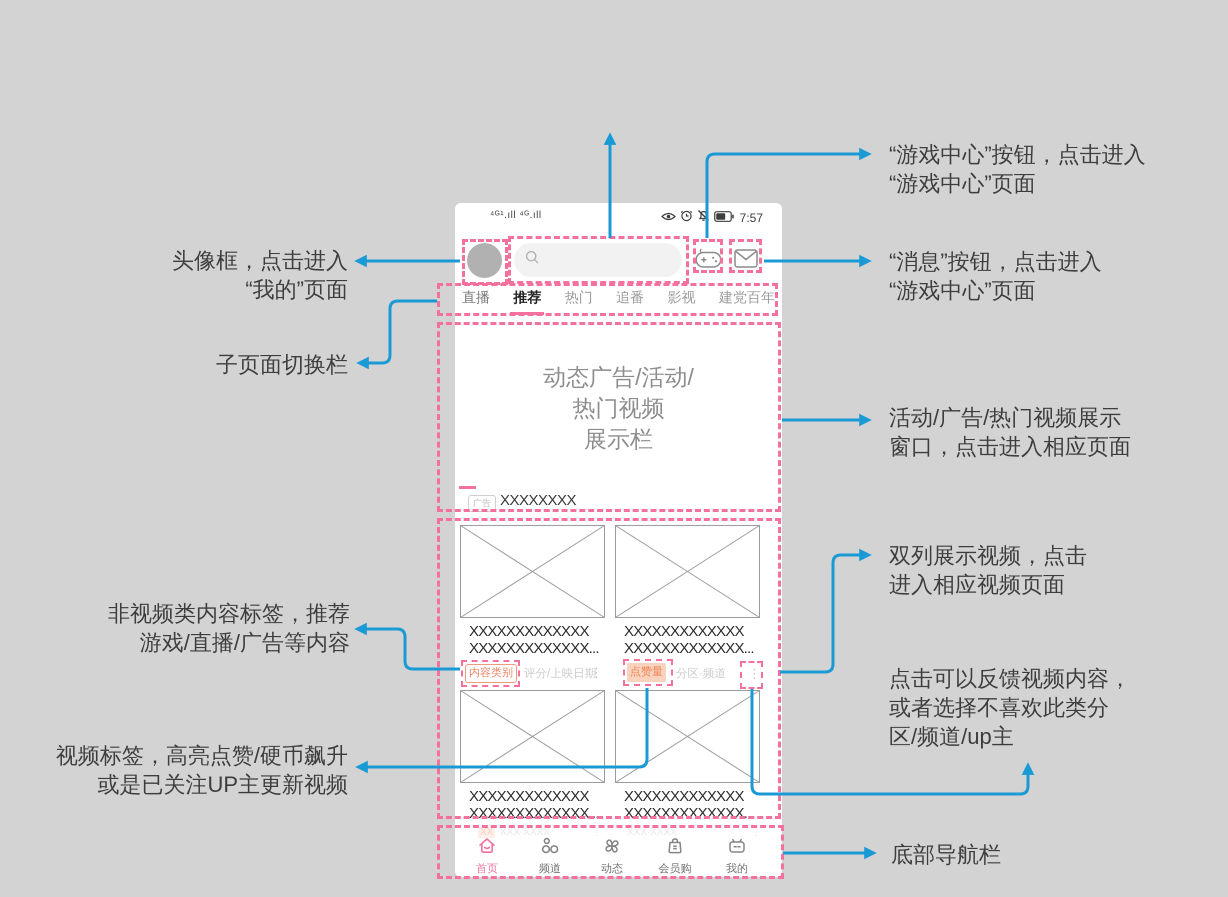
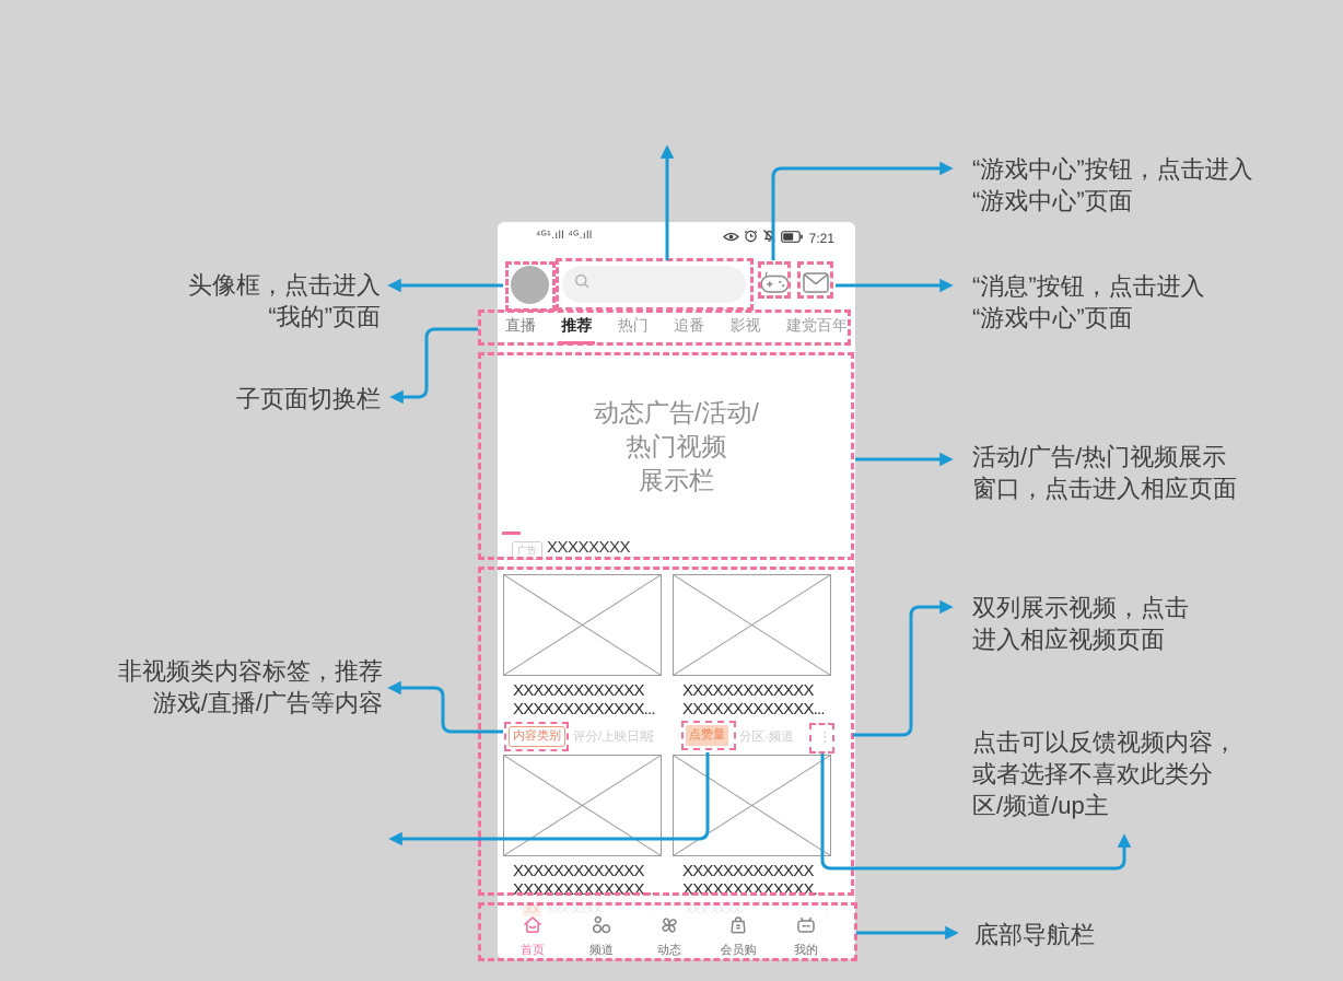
  ⁴ᴳ¹.ıll ⁴ᴳ.ıll
- 7:57
+ 7:21
  直播
  推荐
  热门
  追番
  影视
  建党百年
  动态广告/活动/
  热门视频
  展示栏
  广告
  XXXXXXXX
  XXXXXXXXXXXXX
  XXXXXXXXXXXXX...
  XXXXXXXXXXXXX
  XXXXXXXXXXXXX...
  XXXXXXXXXXXXX
  XXXXXXXXXXXXX...
  XXXXXXXXXXXXX
  XXXXXXXXXXXXX...
  内容类别
  评分/上映日期
  ⋮
  点赞量
  分区·频道
  ⋮
  XX
  XXX·XXXX
  ⋮
  XXX·XXXX
  ⋮
  首页
  频道
  动态
  会员购
  我的
  “游戏中心”按钮，点击进入
  “游戏中心”页面
  “消息”按钮，点击进入
  “游戏中心”页面
  头像框，点击进入
  “我的”页面
  子页面切换栏
  活动/广告/热门视频展示
  窗口，点击进入相应页面
  双列展示视频，点击
  进入相应视频页面
  非视频类内容标签，推荐
  游戏/直播/广告等内容
- 视频标签，高亮点赞/硬币飙升
- 或是已关注UP主更新视频
  点击可以反馈视频内容，
  或者选择不喜欢此类分
  区/频道/up主
  底部导航栏
